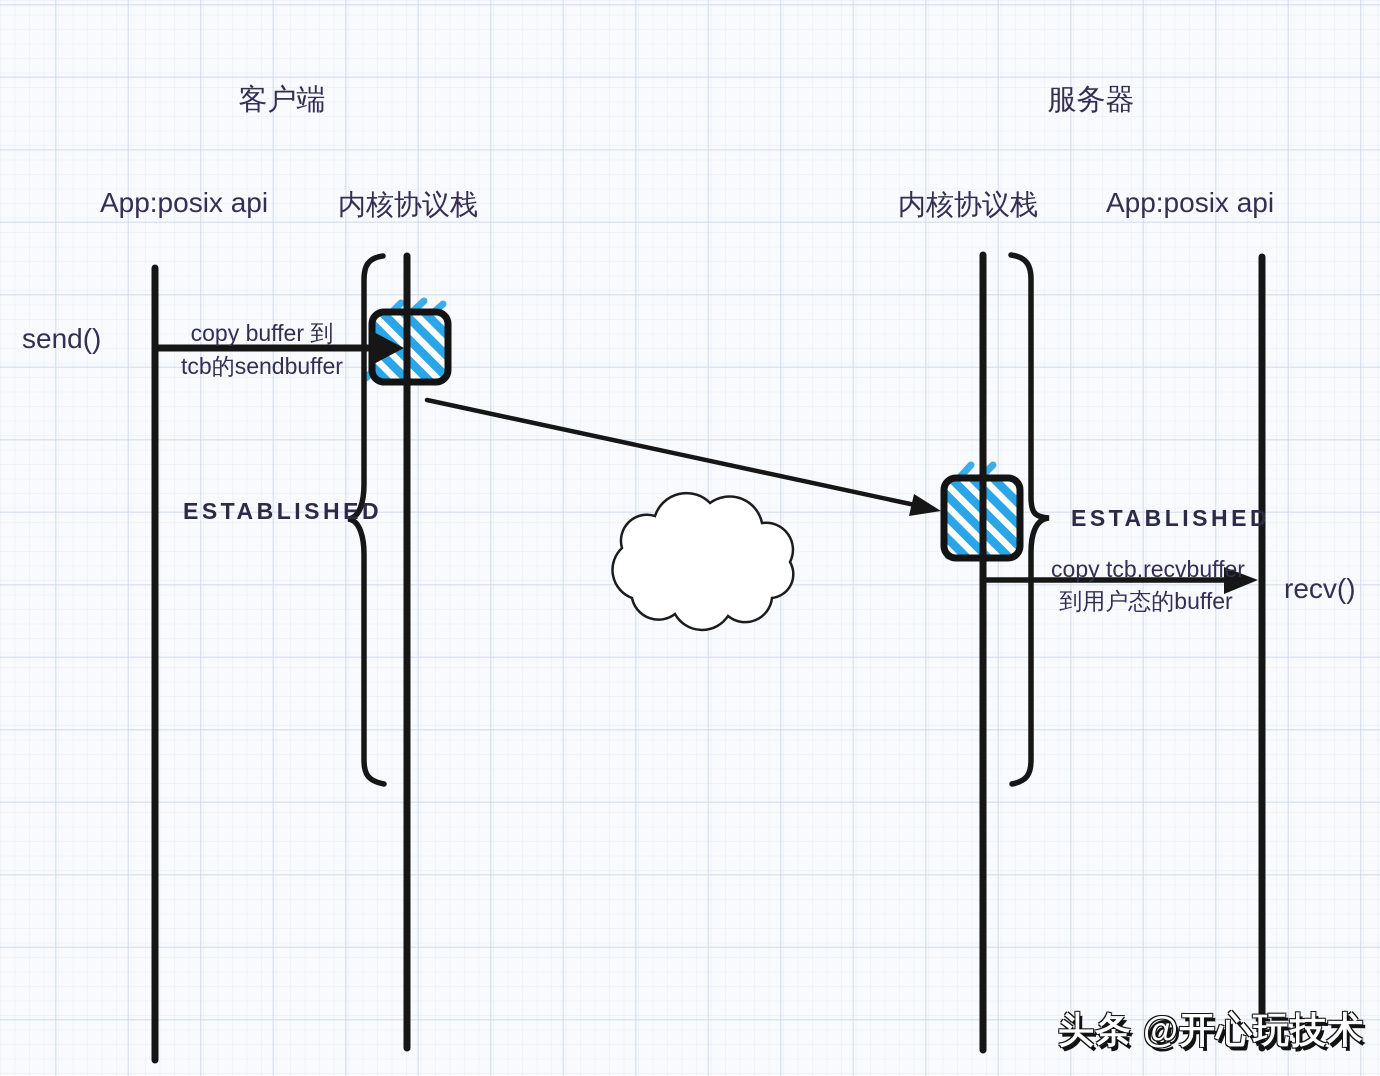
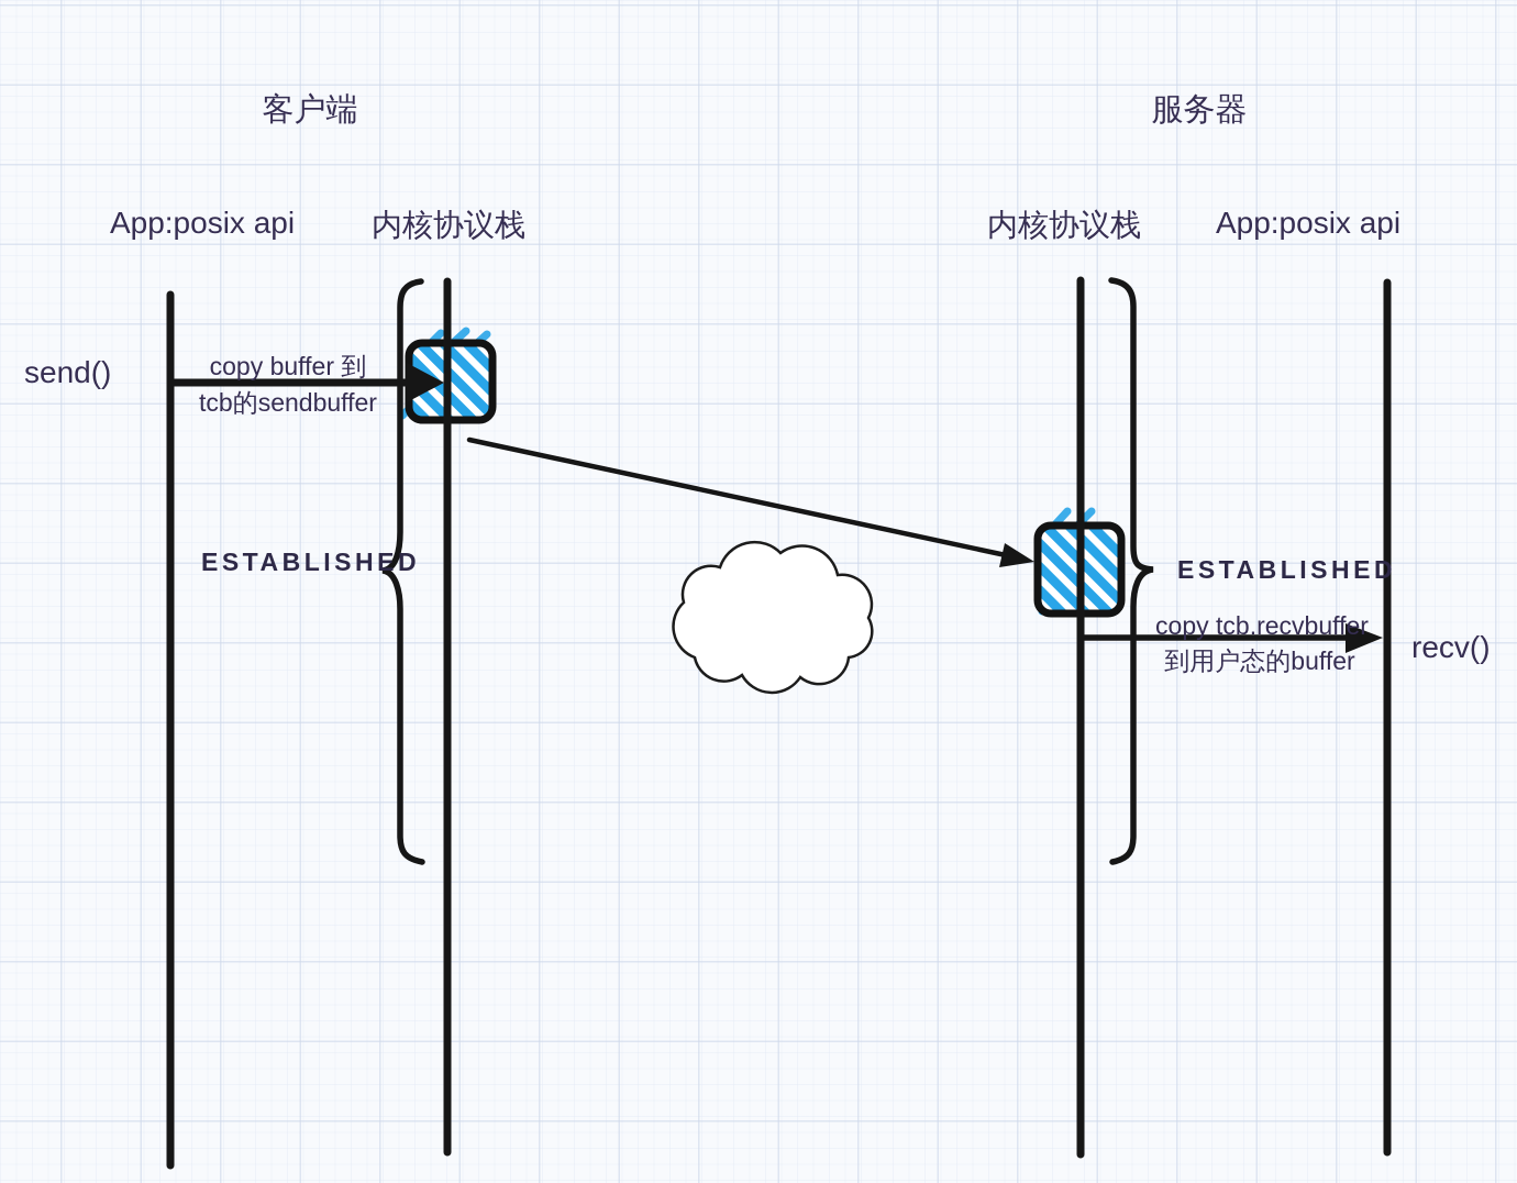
  客户端
  服务器
  App:posix api
  内核协议栈
  内核协议栈
  App:posix api
  send()
  copy buffer 到
  tcb的sendbuffer
  ESTABLISHED
  ESTABLISHED
  copy tcb.recvbuffer
  到用户态的buffer
  recv()
- 头条 @开心玩技术
